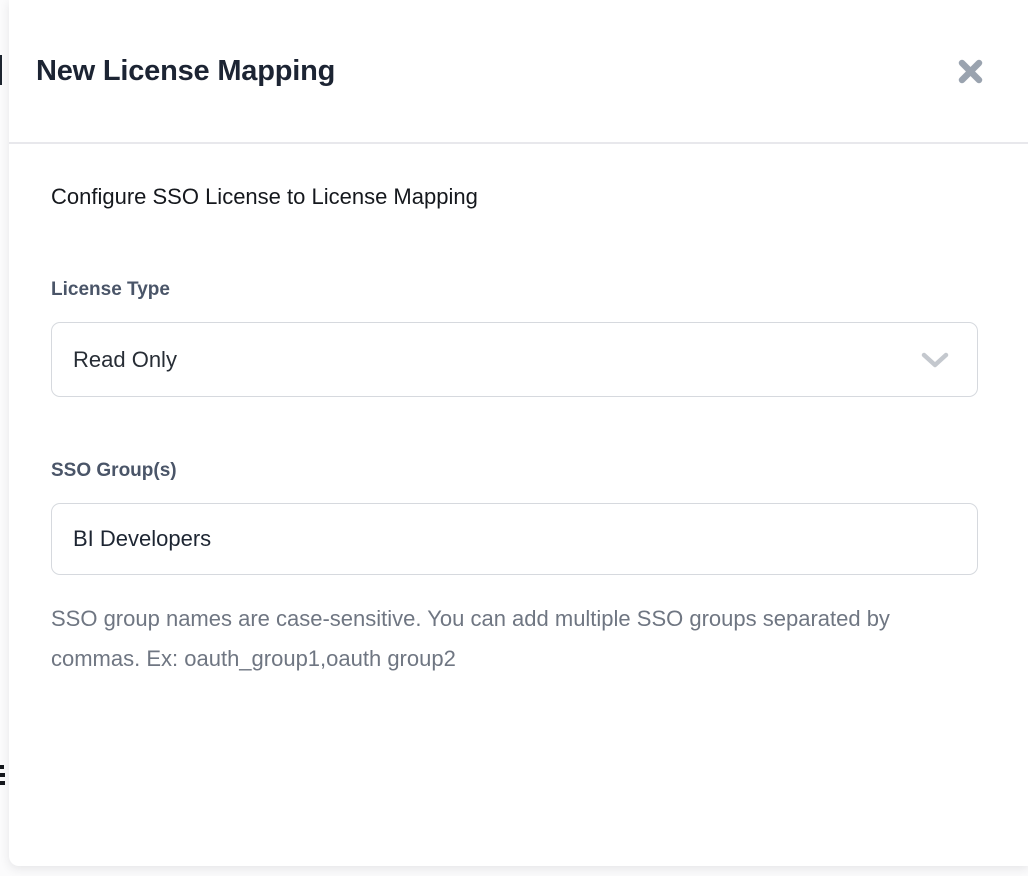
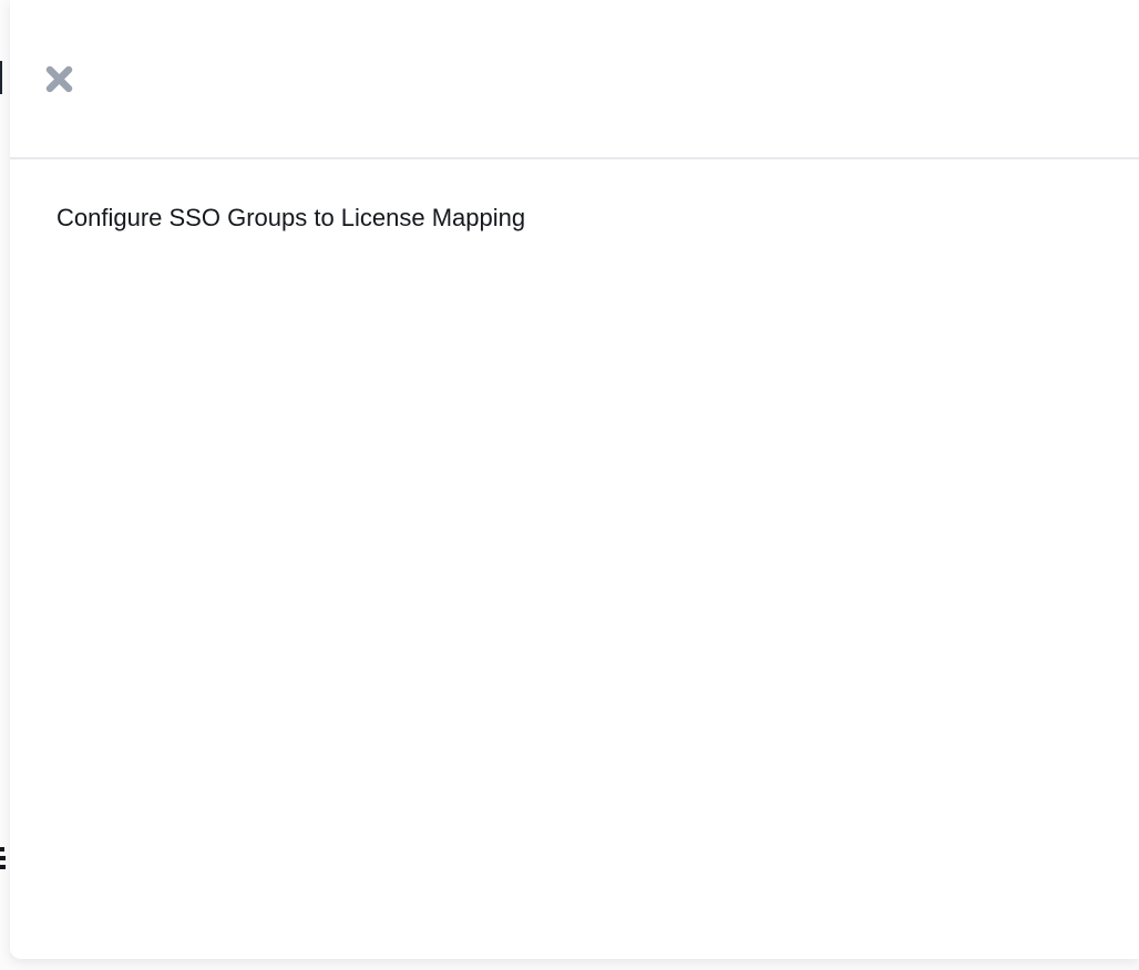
- New License Mapping
- Configure SSO License to License Mapping
+ Configure SSO Groups to License Mapping
- License Type
- Read Only
- SSO Group(s)
- BI Developers
- SSO group names are case-sensitive. You can add multiple SSO groups separated by commas. Ex: oauth_group1,oauth group2
